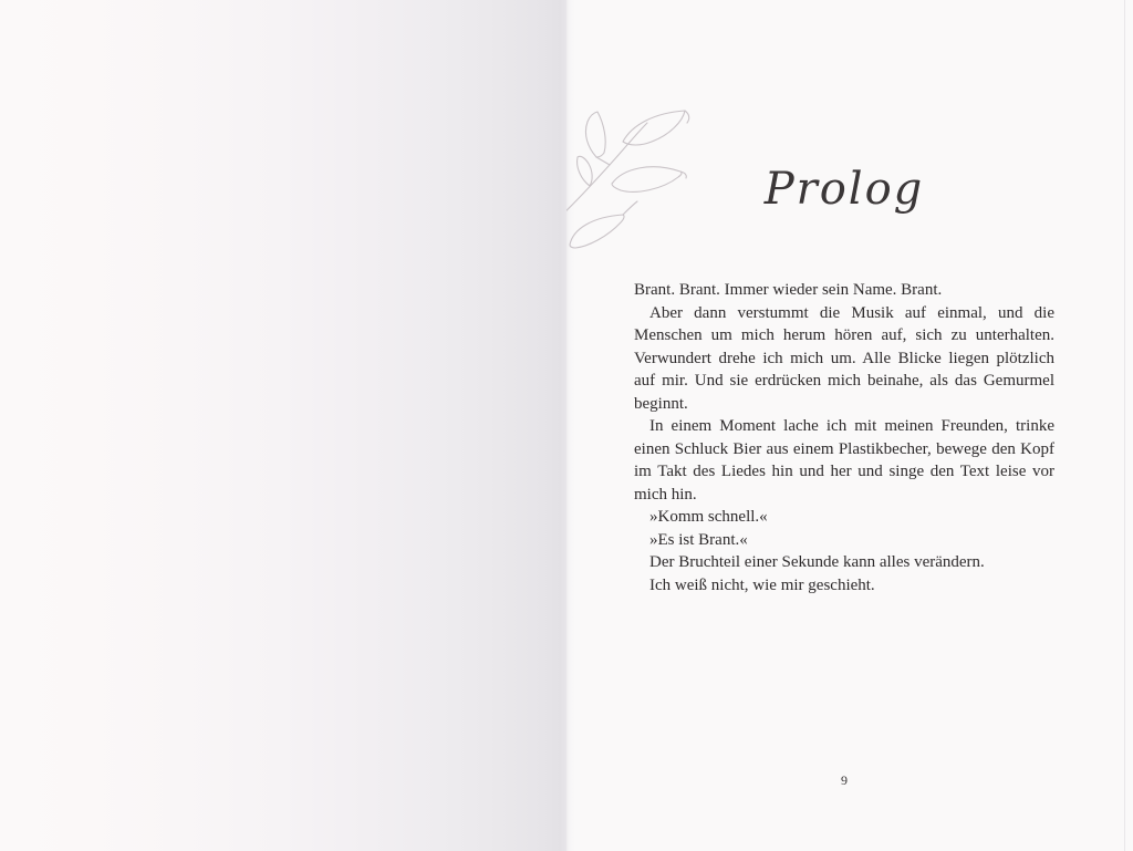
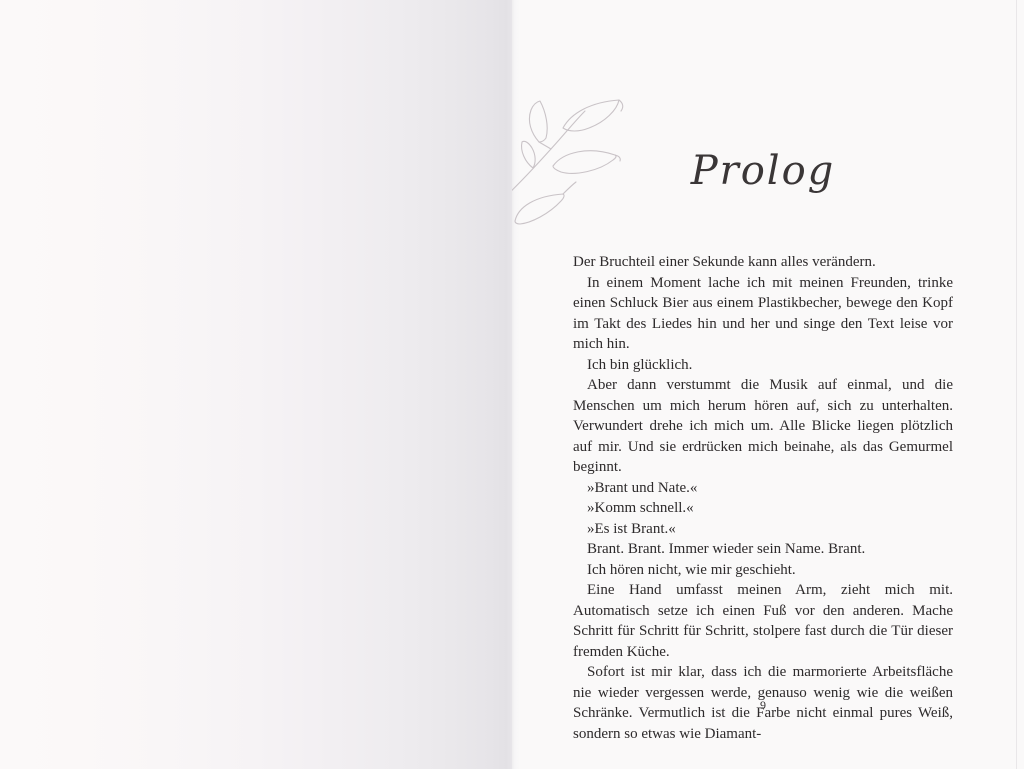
  Prolog
- Brant. Brant. Immer wieder sein Name. Brant.
+ Der Bruchteil einer Sekunde kann alles verändern.
- Aber dann verstummt die Musik auf einmal, und die Menschen um mich herum hören auf, sich zu unterhalten. Verwundert drehe ich mich um. Alle Blicke liegen plötzlich auf mir. Und sie erdrücken mich beinahe, als das Gemurmel beginnt.
+ In einem Moment lache ich mit meinen Freunden, trinke einen Schluck Bier aus einem Plastikbecher, bewege den Kopf im Takt des Liedes hin und her und singe den Text leise vor mich hin.
+ Ich bin glücklich.
- In einem Moment lache ich mit meinen Freunden, trinke einen Schluck Bier aus einem Plastikbecher, bewege den Kopf im Takt des Liedes hin und her und singe den Text leise vor mich hin.
+ Aber dann verstummt die Musik auf einmal, und die Menschen um mich herum hören auf, sich zu unterhalten. Verwundert drehe ich mich um. Alle Blicke liegen plötzlich auf mir. Und sie erdrücken mich beinahe, als das Gemurmel beginnt.
+ »Brant und Nate.«
  »Komm schnell.«
  »Es ist Brant.«
- Der Bruchteil einer Sekunde kann alles verändern.
+ Brant. Brant. Immer wieder sein Name. Brant.
- Ich weiß nicht, wie mir geschieht.
+ Ich hören nicht, wie mir geschieht.
+ Eine Hand umfasst meinen Arm, zieht mich mit. Automatisch setze ich einen Fuß vor den anderen. Mache Schritt für Schritt für Schritt, stolpere fast durch die Tür dieser fremden Küche.
+ Sofort ist mir klar, dass ich die marmorierte Arbeitsfläche nie wieder vergessen werde, genauso wenig wie die weißen Schränke. Vermutlich ist die Farbe nicht einmal pures Weiß, sondern so etwas wie Diamant-
  9
